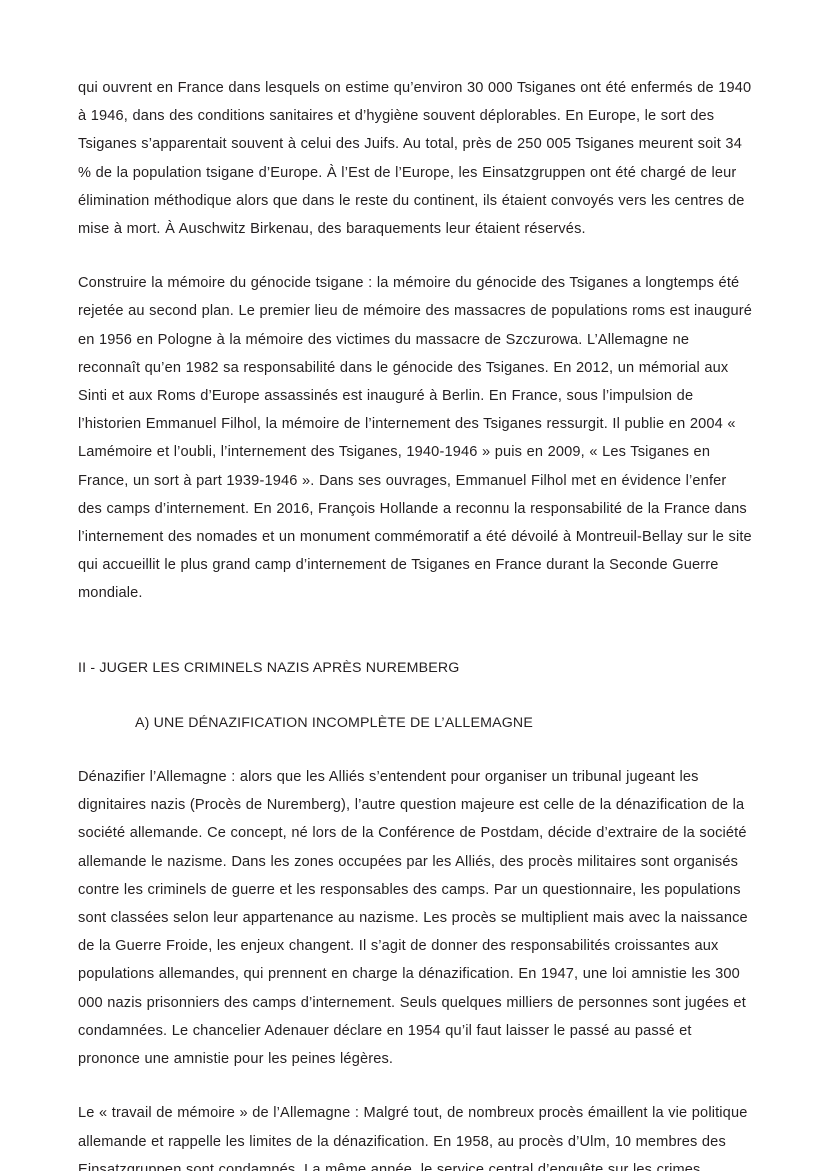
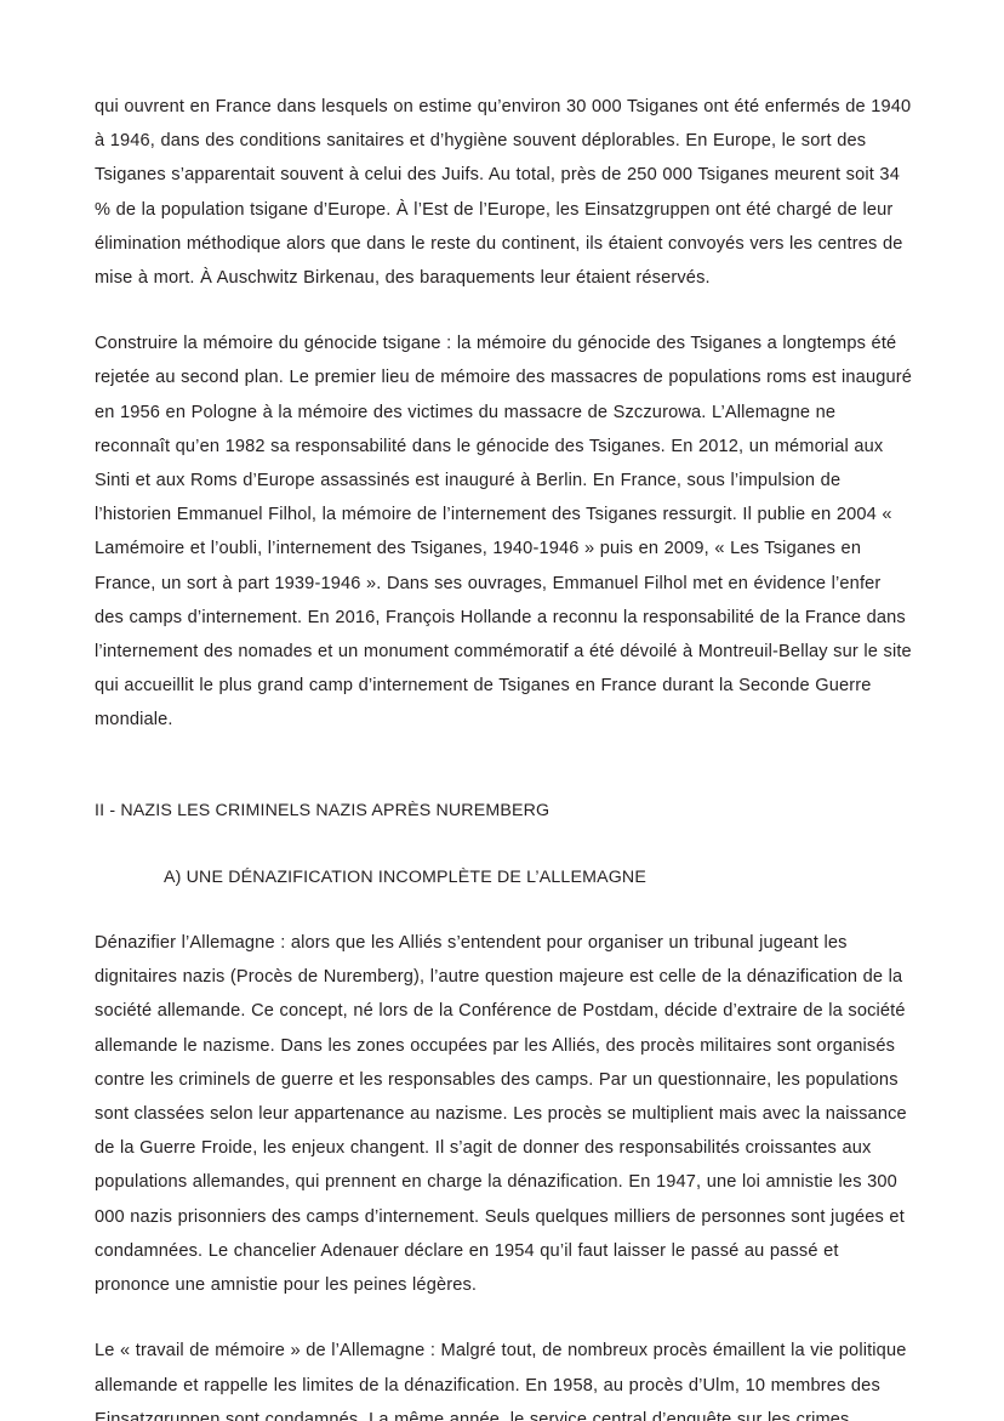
- qui ouvrent en France dans lesquels on estime qu’environ 30 000 Tsiganes ont été enfermés de 1940 à 1946, dans des conditions sanitaires et d’hygiène souvent déplorables. En Europe, le sort des Tsiganes s’apparentait souvent à celui des Juifs. Au total, près de 250 005 Tsiganes meurent soit 34 % de la population tsigane d’Europe. À l’Est de l’Europe, les Einsatzgruppen ont été chargé de leur élimination méthodique alors que dans le reste du continent, ils étaient convoyés vers les centres de mise à mort. À Auschwitz Birkenau, des baraquements leur étaient réservés.
+ qui ouvrent en France dans lesquels on estime qu’environ 30 000 Tsiganes ont été enfermés de 1940 à 1946, dans des conditions sanitaires et d’hygiène souvent déplorables. En Europe, le sort des Tsiganes s’apparentait souvent à celui des Juifs. Au total, près de 250 000 Tsiganes meurent soit 34 % de la population tsigane d’Europe. À l’Est de l’Europe, les Einsatzgruppen ont été chargé de leur élimination méthodique alors que dans le reste du continent, ils étaient convoyés vers les centres de mise à mort. À Auschwitz Birkenau, des baraquements leur étaient réservés.
  Construire la mémoire du génocide tsigane : la mémoire du génocide des Tsiganes a longtemps été rejetée au second plan. Le premier lieu de mémoire des massacres de populations roms est inauguré en 1956 en Pologne à la mémoire des victimes du massacre de Szczurowa. L’Allemagne ne reconnaît qu’en 1982 sa responsabilité dans le génocide des Tsiganes. En 2012, un mémorial aux Sinti et aux Roms d’Europe assassinés est inauguré à Berlin. En France, sous l’impulsion de l’historien Emmanuel Filhol, la mémoire de l’internement des Tsiganes ressurgit. Il publie en 2004 « Lamémoire et l’oubli, l’internement des Tsiganes, 1940-1946 » puis en 2009, « Les Tsiganes en France, un sort à part 1939-1946 ». Dans ses ouvrages, Emmanuel Filhol met en évidence l’enfer des camps d’internement. En 2016, François Hollande a reconnu la responsabilité de la France dans l’internement des nomades et un monument commémoratif a été dévoilé à Montreuil-Bellay sur le site qui accueillit le plus grand camp d’internement de Tsiganes en France durant la Seconde Guerre mondiale.
- II - JUGER LES CRIMINELS NAZIS APRÈS NUREMBERG
+ II - NAZIS LES CRIMINELS NAZIS APRÈS NUREMBERG
  A) UNE DÉNAZIFICATION INCOMPLÈTE DE L’ALLEMAGNE
  Dénazifier l’Allemagne : alors que les Alliés s’entendent pour organiser un tribunal jugeant les dignitaires nazis (Procès de Nuremberg), l’autre question majeure est celle de la dénazification de la société allemande. Ce concept, né lors de la Conférence de Postdam, décide d’extraire de la société allemande le nazisme. Dans les zones occupées par les Alliés, des procès militaires sont organisés contre les criminels de guerre et les responsables des camps. Par un questionnaire, les populations sont classées selon leur appartenance au nazisme. Les procès se multiplient mais avec la naissance de la Guerre Froide, les enjeux changent. Il s’agit de donner des responsabilités croissantes aux populations allemandes, qui prennent en charge la dénazification. En 1947, une loi amnistie les 300 000 nazis prisonniers des camps d’internement. Seuls quelques milliers de personnes sont jugées et condamnées. Le chancelier Adenauer déclare en 1954 qu’il faut laisser le passé au passé et prononce une amnistie pour les peines légères.
  Le « travail de mémoire » de l’Allemagne : Malgré tout, de nombreux procès émaillent la vie politique allemande et rappelle les limites de la dénazification. En 1958, au procès d’Ulm, 10 membres des Einsatzgruppen sont condamnés. La même année, le service central d’enquête sur les crimes
